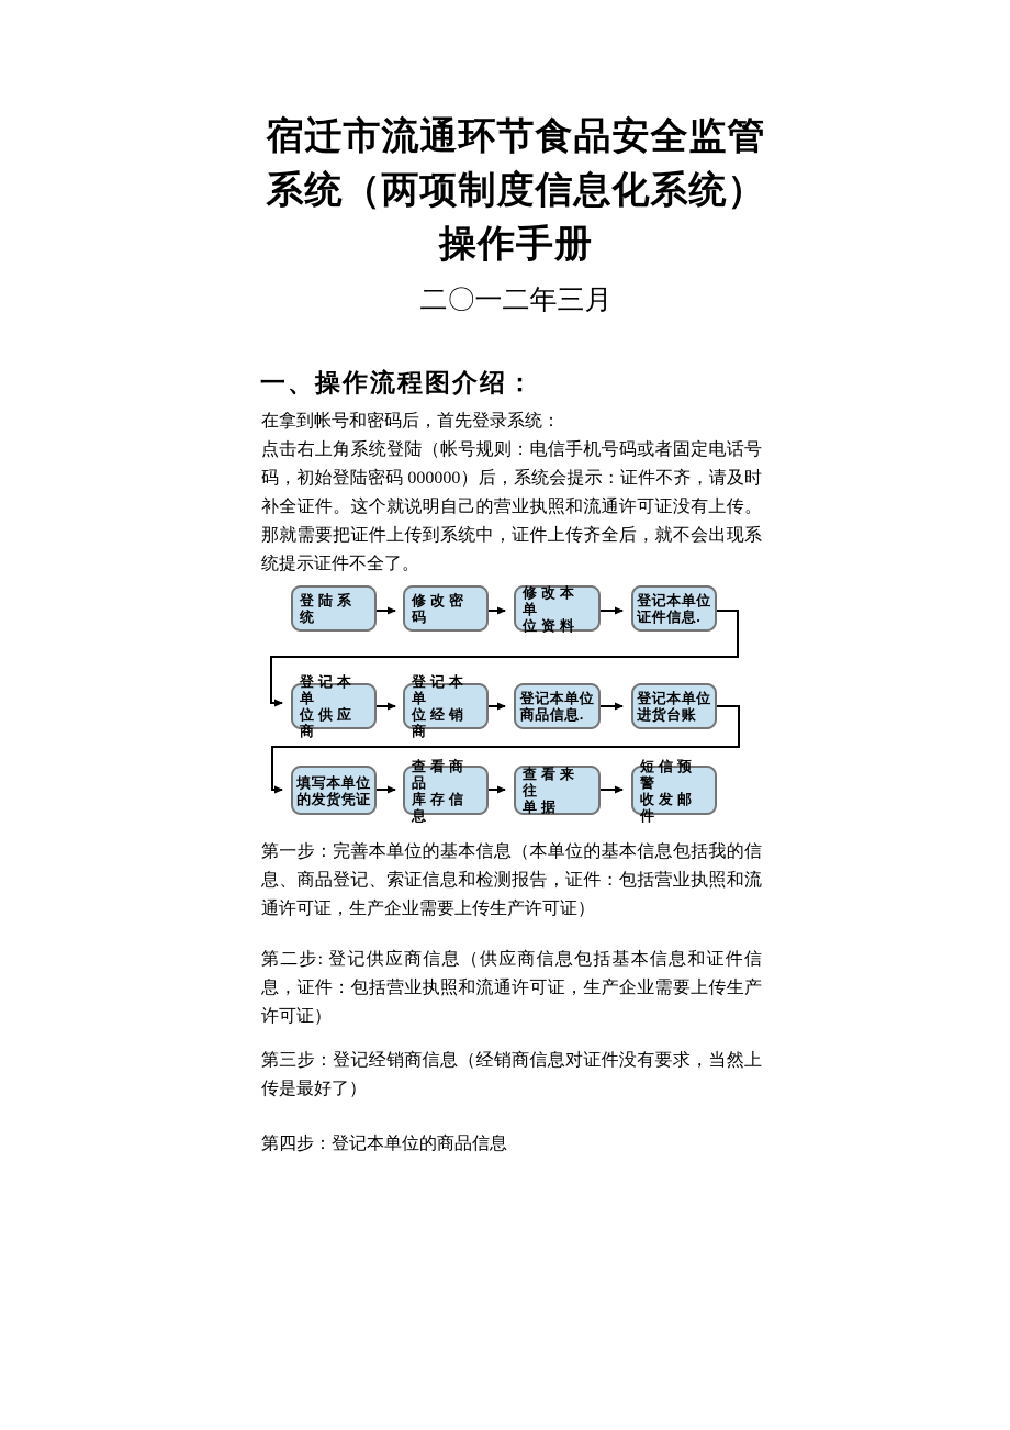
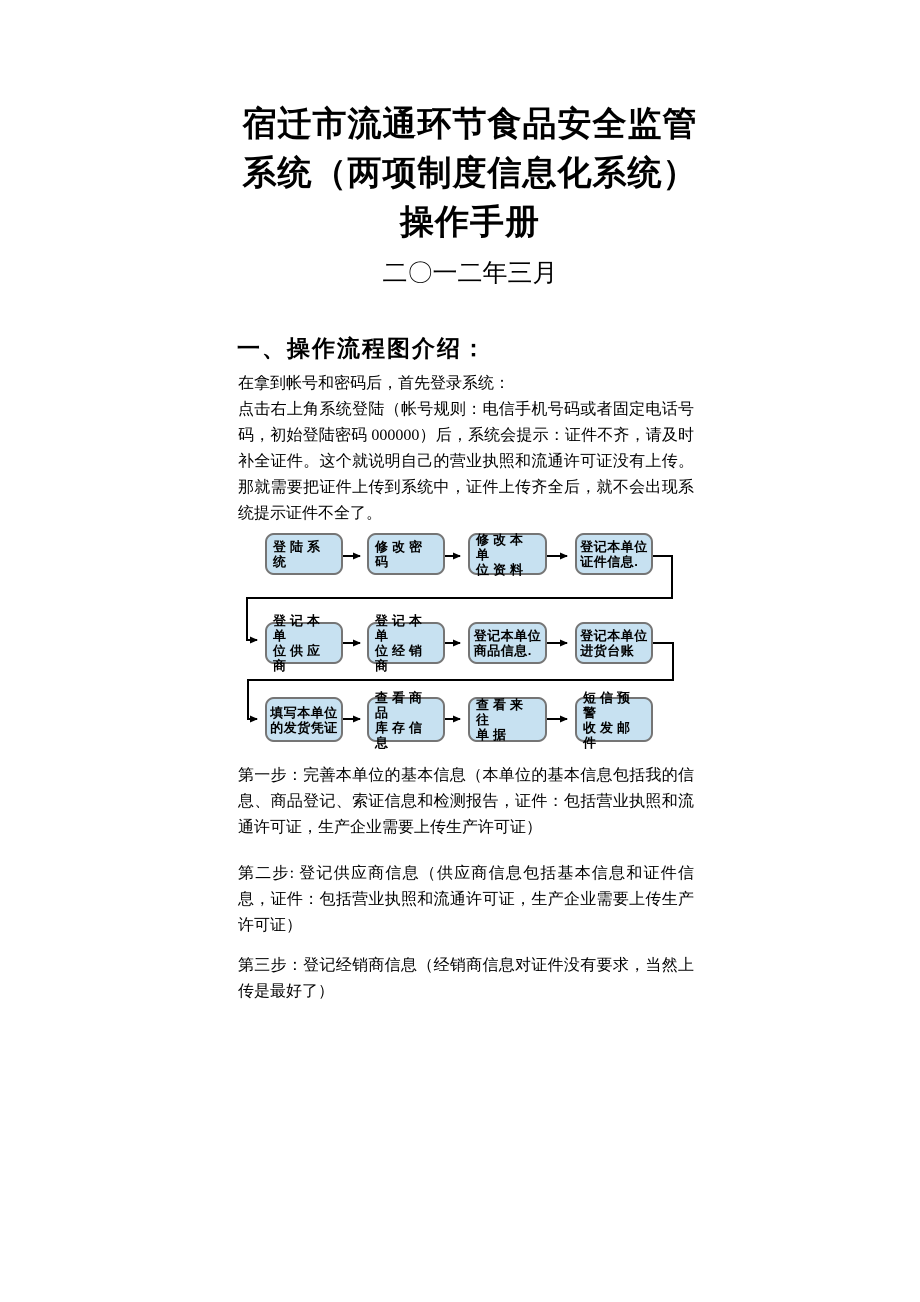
  宿迁市流通环节食品安全监管
  系统（两项制度信息化系统）
  操作手册
  二〇一二年三月
  一、操作流程图介绍：
  在拿到帐号和密码后，首先登录系统：
  点击右上角系统登陆（帐号规则：电信手机号码或者固定电话号码，初始登陆密码 000000）后，系统会提示：证件不齐，请及时补全证件。这个就说明自己的营业执照和流通许可证没有上传。那就需要把证件上传到系统中，证件上传齐全后，就不会出现系统提示证件不全了。
  登陆系统
  修改密码
  修改本单
  位资料
  登记本单位
  证件信息.
  登记本单
  位供应商
  登记本单
  位经销商
  登记本单位
  商品信息.
  登记本单位
  进货台账
  填写本单位
  的发货凭证
  查看商品
  库存信息
  查看来往
  单据
  短信预警
  收发邮件
  第一步：完善本单位的基本信息（本单位的基本信息包括我的信息、商品登记、索证信息和检测报告，证件：包括营业执照和流通许可证，生产企业需要上传生产许可证）
  第二步: 登记供应商信息（供应商信息包括基本信息和证件信息，证件：包括营业执照和流通许可证，生产企业需要上传生产许可证）
  第三步：登记经销商信息（经销商信息对证件没有要求，当然上传是最好了）
- 第四步：登记本单位的商品信息
